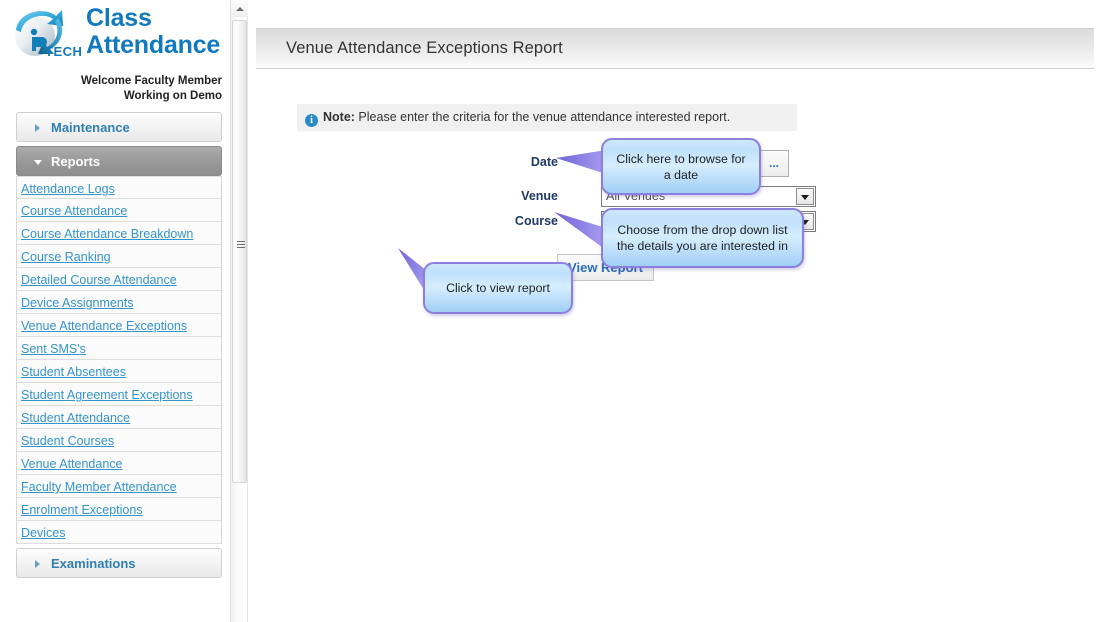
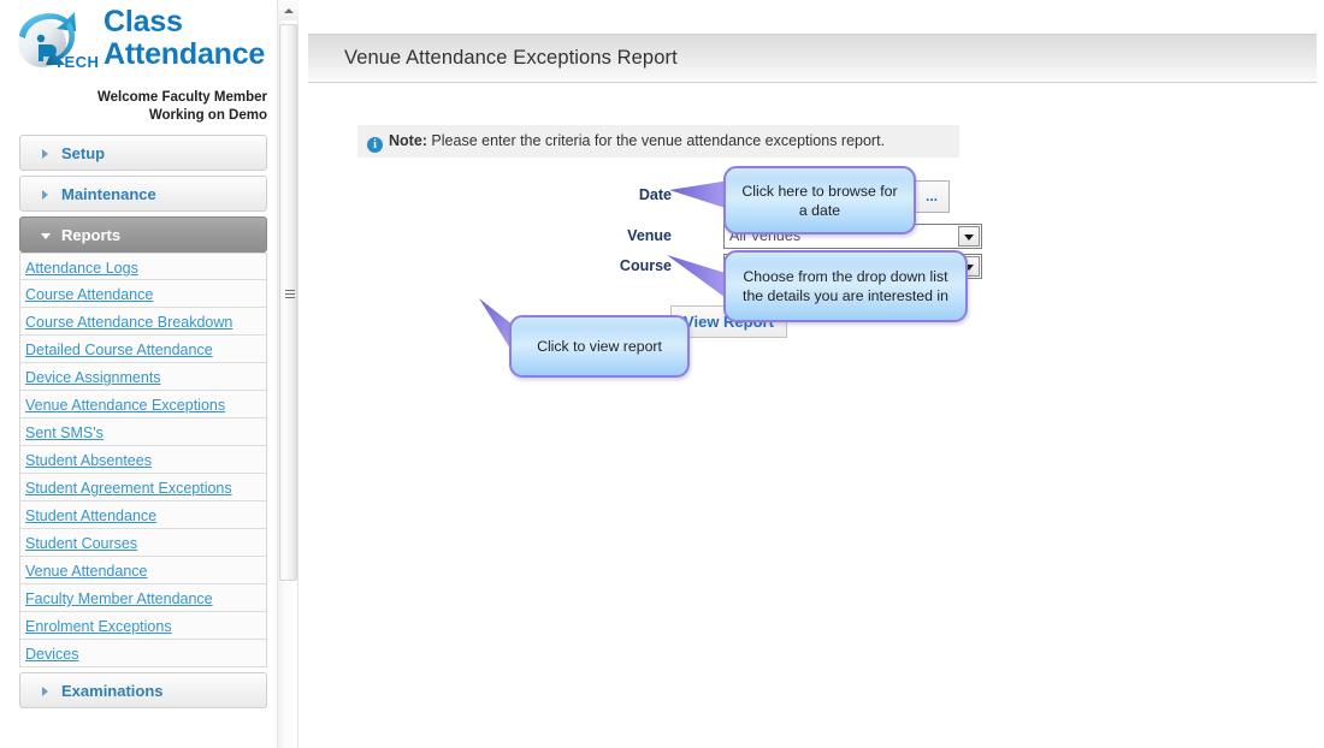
  TECH
  Class
  Attendance
  Welcome Faculty Member
  Working on Demo
+ Setup
  Maintenance
  Reports
  Attendance Logs
  Course Attendance
  Course Attendance Breakdown
- Course Ranking
  Detailed Course Attendance
  Device Assignments
  Venue Attendance Exceptions
  Sent SMS's
  Student Absentees
  Student Agreement Exceptions
  Student Attendance
  Student Courses
  Venue Attendance
  Faculty Member Attendance
  Enrolment Exceptions
  Devices
  Examinations
  Venue Attendance Exceptions Report
- i Note: Please enter the criteria for the venue attendance interested report.
+ i Note: Please enter the criteria for the venue attendance exceptions report.
  Date
  ...
  Venue
  All Venues
  Course
  Click here to browse for a date
  Choose from the drop down list the details you are interested in
  Click to view report
